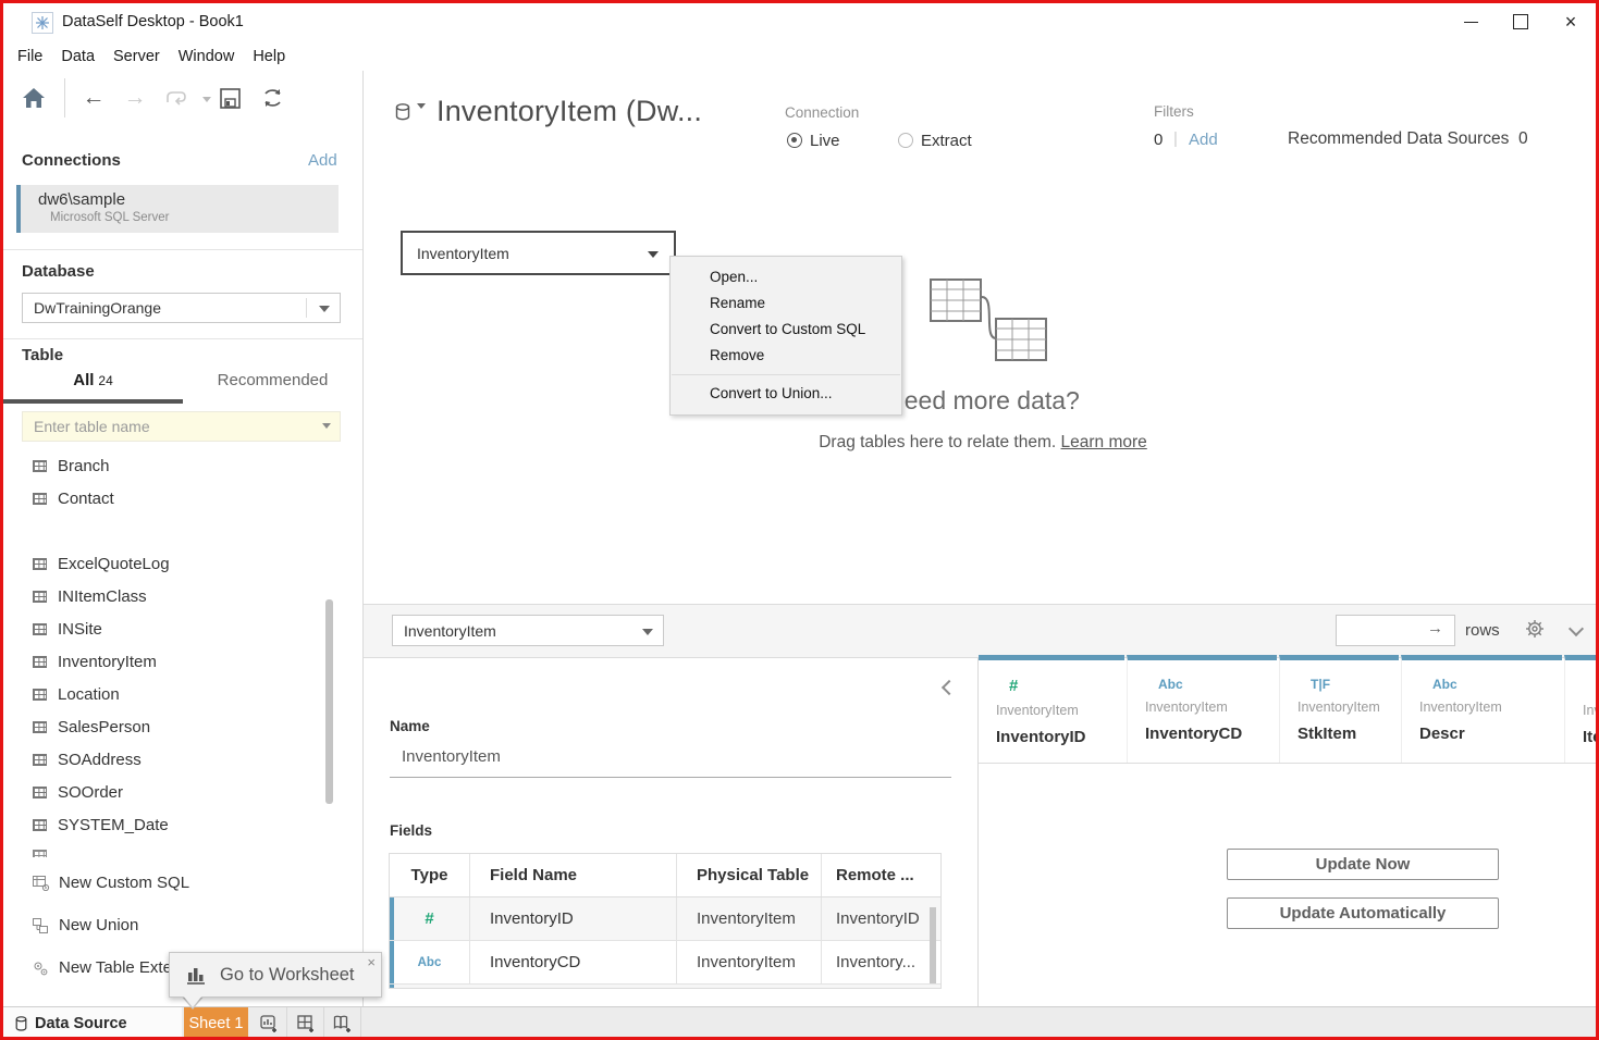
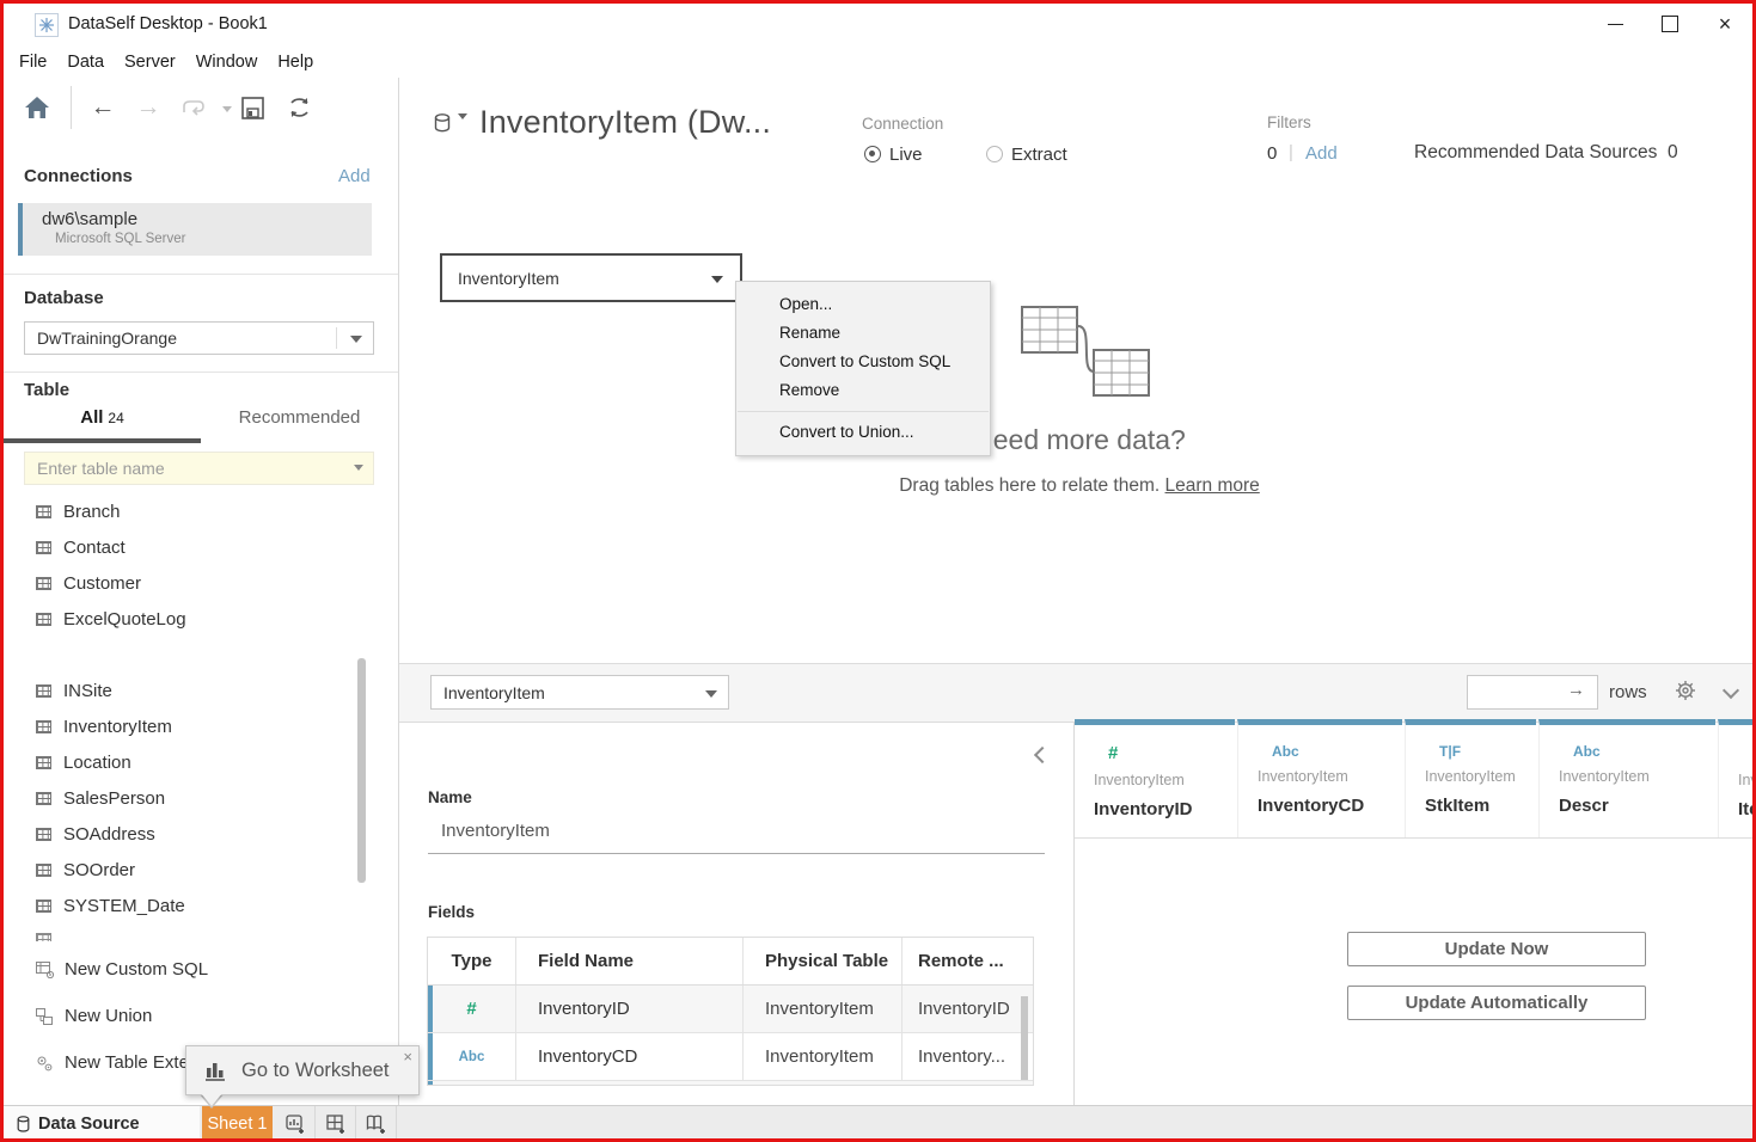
  DataSelf Desktop - Book1
  ×
  File
  Data
  Server
  Window
  Help
  ←
  →
  Connections
  Add
  dw6\sample
  Microsoft SQL Server
  Database
  DwTrainingOrange
  Table
  All 24
  Recommended
  Enter table name
  Branch
  Contact
+ Customer
  ExcelQuoteLog
- INItemClass
  INSite
  InventoryItem
  Location
  SalesPerson
  SOAddress
  SOOrder
  SYSTEM_Date
  New Custom SQL
  New Union
  New Table Exte
  InventoryItem (Dw...
  Connection
  Live
  Extract
  Filters
  0
  |
  Add
  Recommended Data Sources 0
  InventoryItem
  Open...
  Rename
  Convert to Custom SQL
  Remove
  Convert to Union...
  eed more data?
  Drag tables here to relate them. Learn more
  InventoryItem
  →
  rows
  Name
  InventoryItem
  Fields
  Type
  Field Name
  Physical Table
  Remote ...
  #
  InventoryID
  InventoryItem
  InventoryID
  Abc
  InventoryCD
  InventoryItem
  Inventory...
  #
  InventoryItem
  InventoryID
  Abc
  InventoryItem
  InventoryCD
  T|F
  InventoryItem
  StkItem
  Abc
  InventoryItem
  Descr
  Update Now
  Update Automatically
  Data Source
  Sheet 1
  Go to Worksheet
  ×
